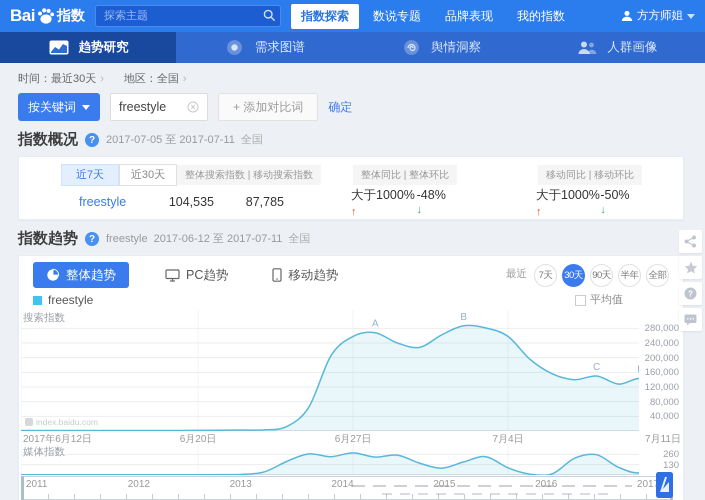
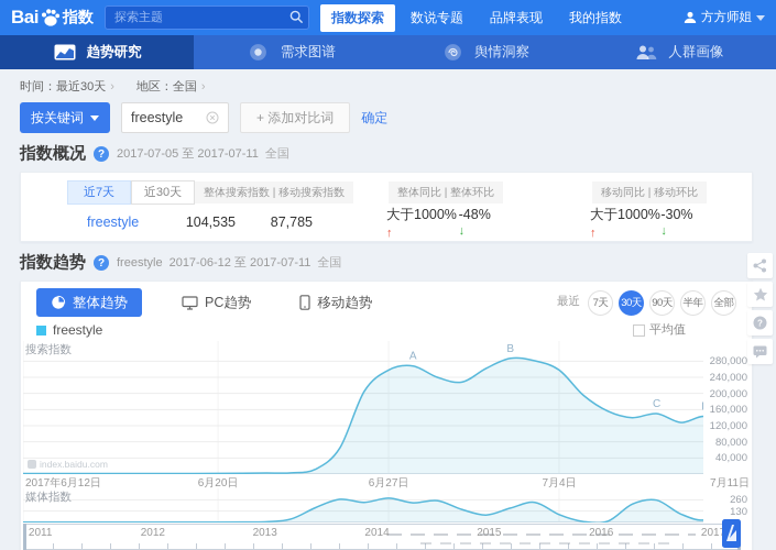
  Bai
  指数
  探索主题
  指数探索
  数说专题
  品牌表现
  我的指数
  方方师姐
  趋势研究
  需求图谱
  舆情洞察
  人群画像
  时间：最近30天 ›
  地区：全国 ›
  按关键词
  freestyle
  + 添加对比词
  确定
  指数概况
  ?
  2017-07-05 至 2017-07-11 全国
  近7天
  近30天
  整体搜索指数 | 移动搜索指数
  整体同比 | 整体环比
  移动同比 | 移动环比
  freestyle
  104,535
  87,785
  大于1000% ↑
  -48% ↓
  大于1000% ↑
- -50% ↓
+ -30% ↓
  指数趋势
  ?
  freestyle 2017-06-12 至 2017-07-11 全国
  整体趋势
  PC趋势
  移动趋势
  最近
  7天
  30天
  90天
  半年
  全部
  freestyle
  平均值
  搜索指数
  index.baidu.com
  A
  B
  C
  280,000
  240,000
  200,000
  160,000
  120,000
  80,000
  40,000
  2017年6月12日
  6月20日
  6月27日
  7月4日
  7月11日
  媒体指数
  260
  130
  2011
  2012
  2013
  2014
  2015
  2016
  201
  ?
